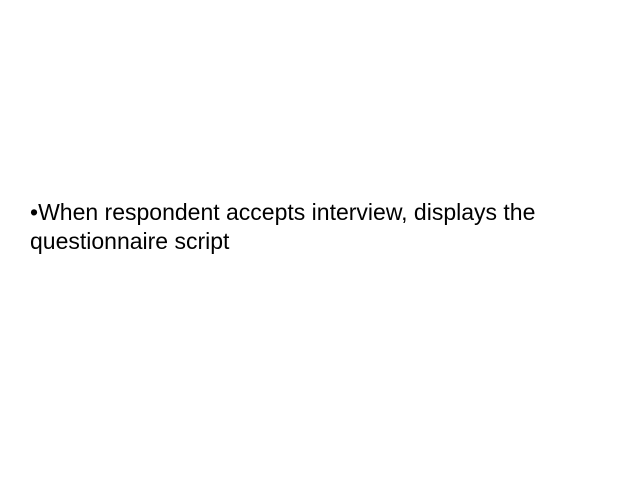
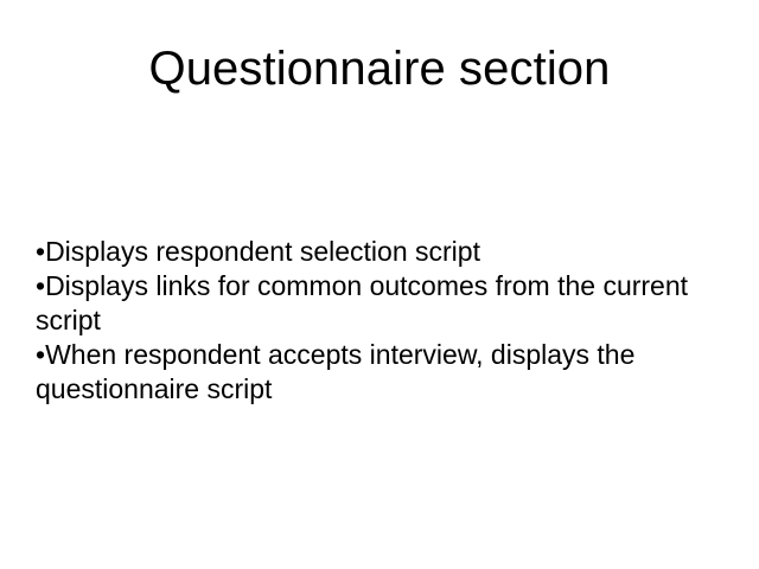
+ Questionnaire section
+ •Displays respondent selection script
+ •Displays links for common outcomes from the current script
  •When respondent accepts interview, displays the questionnaire script
